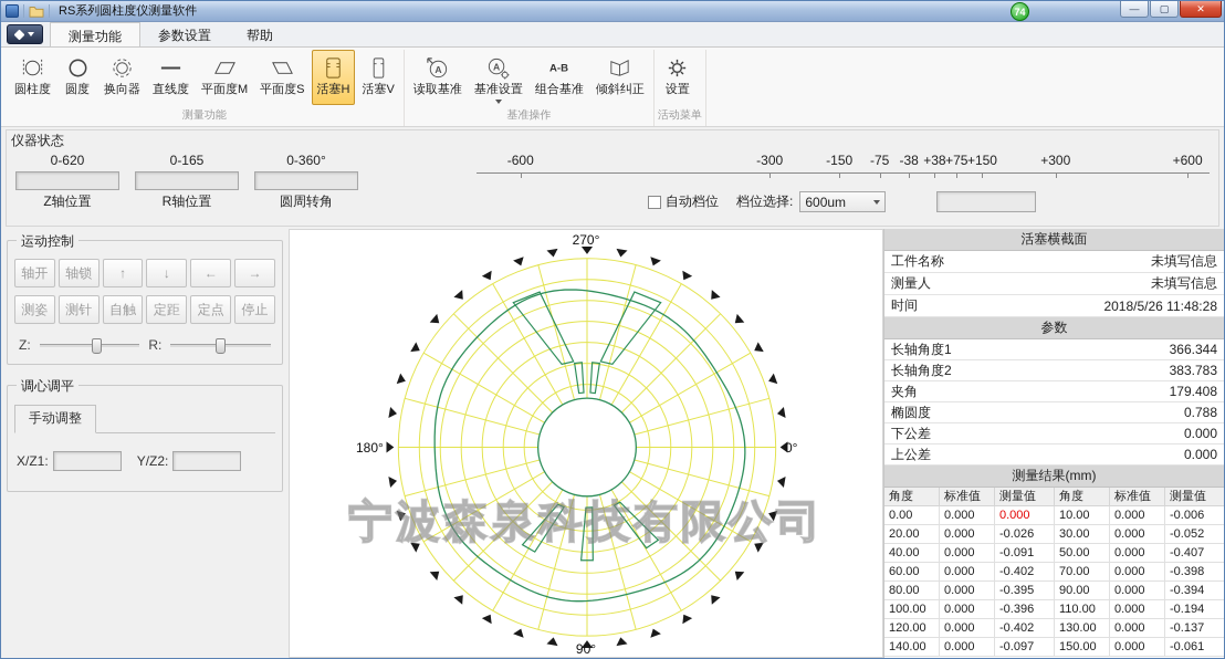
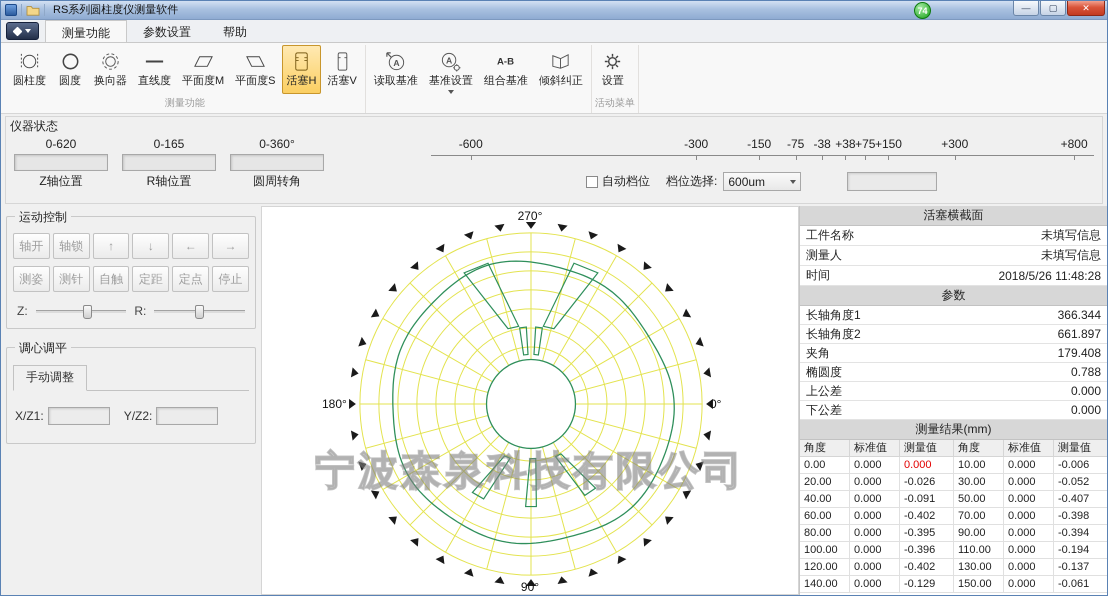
  RS系列圆柱度仪测量软件
  74
  —
  ▢
  ✕
  测量功能
  参数设置
  帮助
  圆柱度
  圆度
  换向器
  直线度
  平面度M
  平面度S
  活塞H
  活塞V
  测量功能
  A
  读取基准
  A
  基准设置
  A-B
  组合基准
  倾斜纠正
- 基准操作
  设置
  活动菜单
  仪器状态
  0-620
  Z轴位置
  0-165
  R轴位置
  0-360°
  圆周转角
  -600
  -300
  -150
  -75
  -38
  +38
  +75
  +150
  +300
- +600
+ +800
  自动档位
  档位选择:
  600um
  运动控制
  轴开
  轴锁
  ↑
  ↓
  ←
  →
  测姿
  测针
  自触
  定距
  定点
  停止
  Z:
  R:
  调心调平
  手动调整
  X/Z1:
  Y/Z2:
  宁波森泉科技有限公司
  270°
  180°
  0°
  90°
  活塞横截面
  工件名称
  未填写信息
  测量人
  未填写信息
  时间
  2018/5/26 11:48:28
  参数
  长轴角度1
  366.344
  长轴角度2
- 383.783
+ 661.897
  夹角
  179.408
  椭圆度
  0.788
- 下公差
+ 上公差
  0.000
- 上公差
+ 下公差
  0.000
  测量结果(mm)
  角度
  标准值
  测量值
  角度
  标准值
  测量值
  0.00
  0.000
  0.000
  10.00
  0.000
  -0.006
  20.00
  0.000
  -0.026
  30.00
  0.000
  -0.052
  40.00
  0.000
  -0.091
  50.00
  0.000
  -0.407
  60.00
  0.000
  -0.402
  70.00
  0.000
  -0.398
  80.00
  0.000
  -0.395
  90.00
  0.000
  -0.394
  100.00
  0.000
  -0.396
  110.00
  0.000
  -0.194
  120.00
  0.000
  -0.402
  130.00
  0.000
  -0.137
  140.00
  0.000
- -0.097
+ -0.129
  150.00
  0.000
  -0.061
